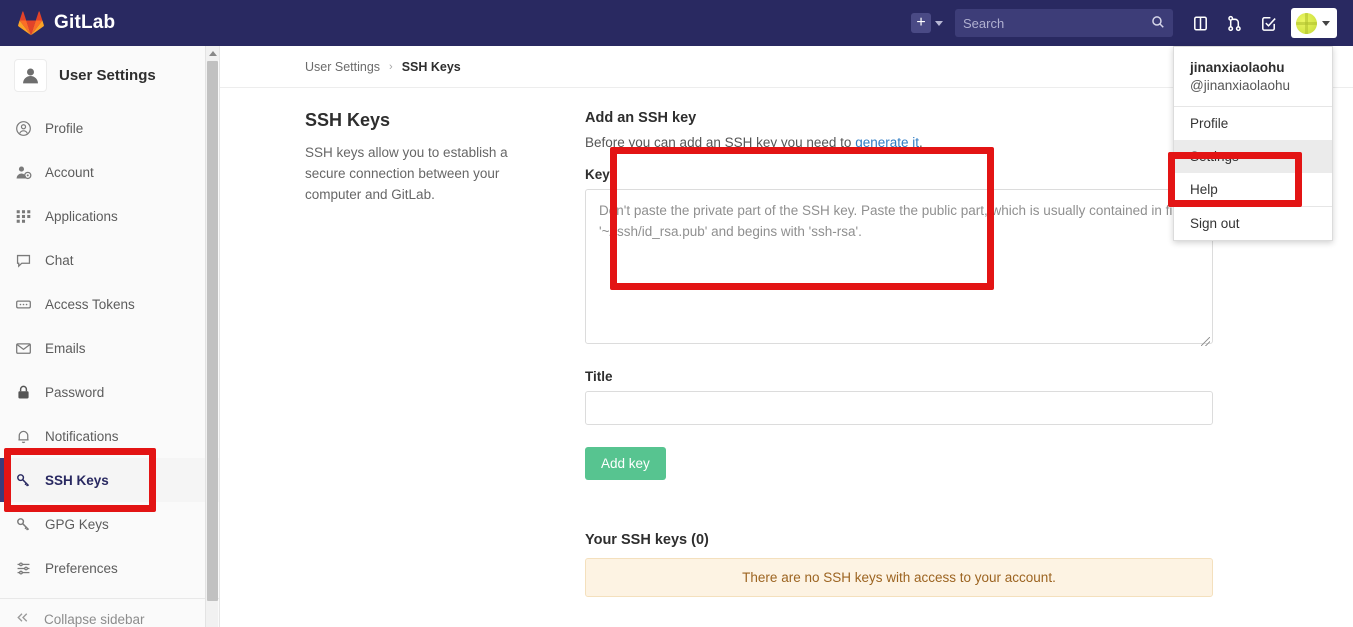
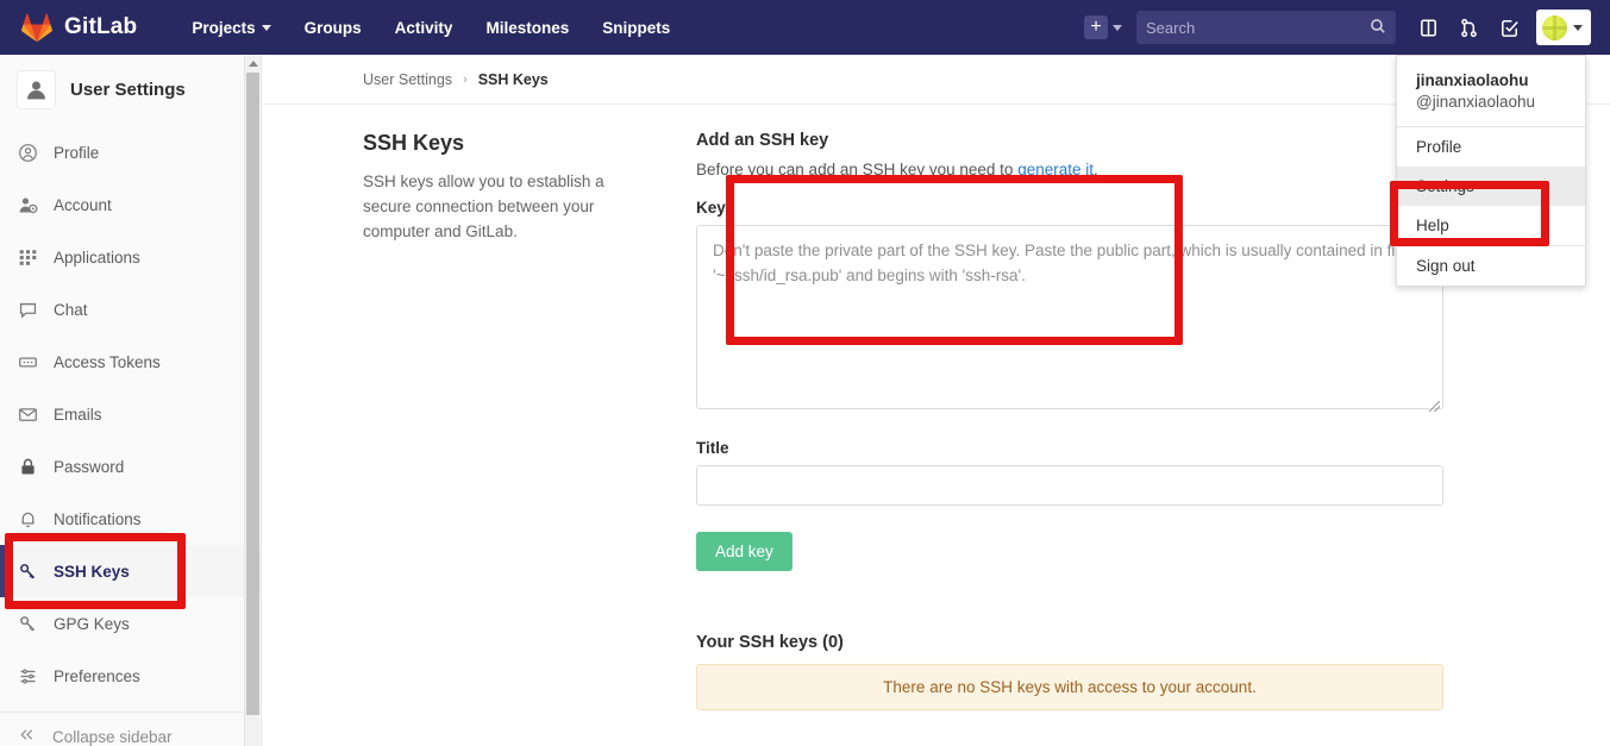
  GitLab
+ Projects
+ Groups
+ Activity
+ Milestones
+ Snippets
  +
  Search
  jinanxiaolaohu
  @jinanxiaolaohu
  Profile
  Settings
  Help
  Sign out
  User Settings
  Profile
  Account
  Applications
  Chat
  Access Tokens
  Emails
  Password
  Notifications
  SSH Keys
  GPG Keys
  Preferences
  Collapse sidebar
  User Settings
  ›
  SSH Keys
  SSH Keys
  SSH keys allow you to establish a secure connection between your computer and GitLab.
  Add an SSH key
  Before you can add an SSH key you need to generate it.
  Key
  Title
  Add key
  Your SSH keys (0)
  There are no SSH keys with access to your account.
